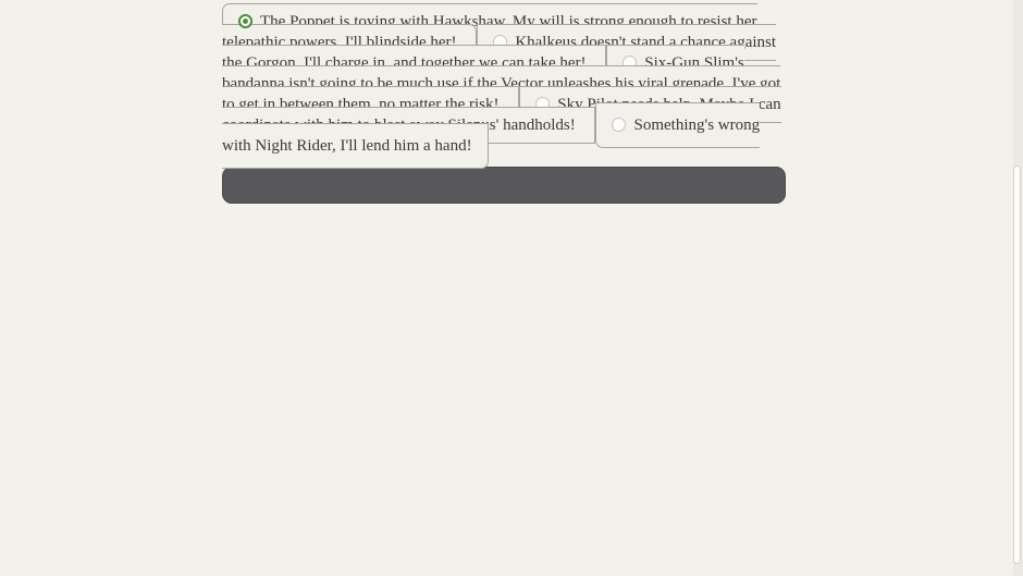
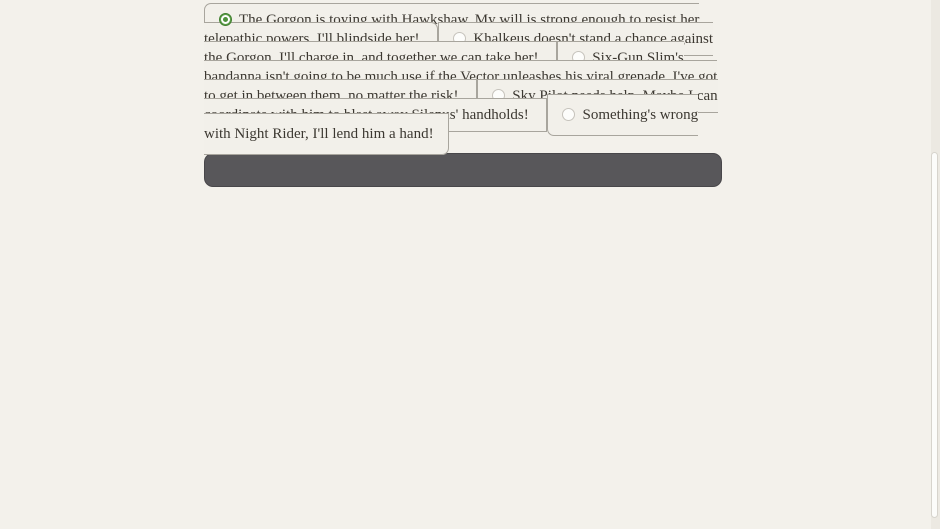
- The Poppet is toying with Hawkshaw. My will is strong enough to resist her telepathic powers, I'll blindside her! Khalkeus doesn't stand a chance against the Gorgon. I'll charge in, and together we can take her! Six-Gun Slim's bandanna isn't going to be much use if the Vector unleashes his viral grenade. I've got to get in between them, no matter the risk! Sky P can s' handholds! Something's wrong with Night Rider, I'll lend him a hand!
+ The Gorgon is toying with Hawkshaw. My will is strong enough to resist her telepathic powers, I'll blindside her! Khalkeus doesn't stand a chance against the Gorgon. I'll charge in, and together we can take her! Six-Gun Slim's bandanna isn't going to be much use if the Vector unleashes his viral grenade. I've got to get in between them, no matter the risk! Sky P can s' handholds! Something's wrong with Night Rider, I'll lend him a hand!
